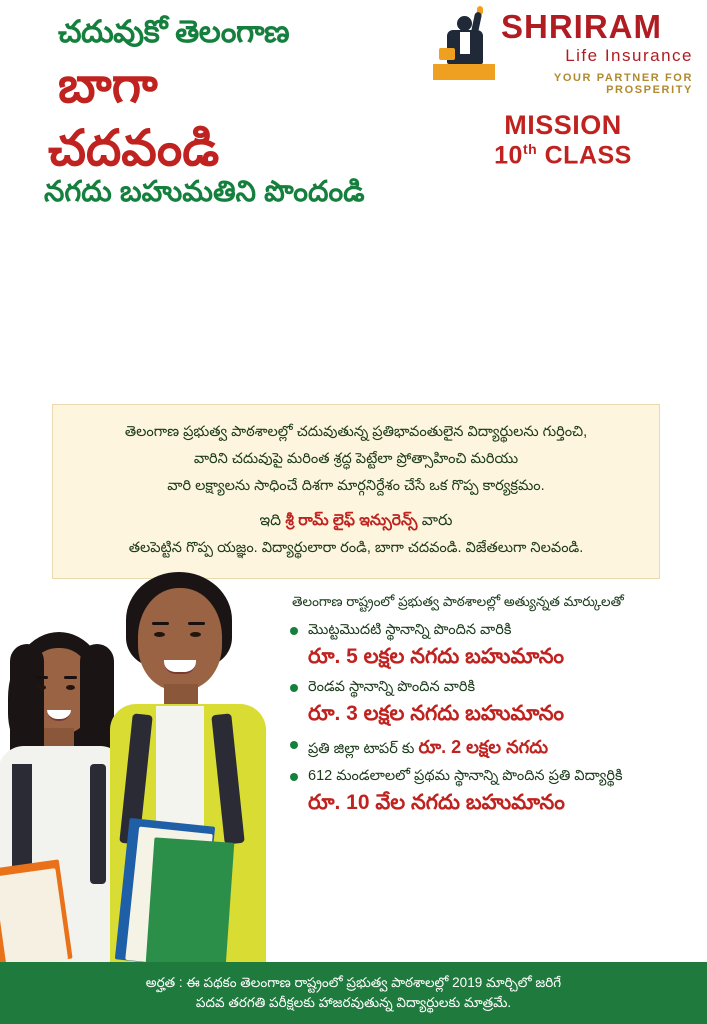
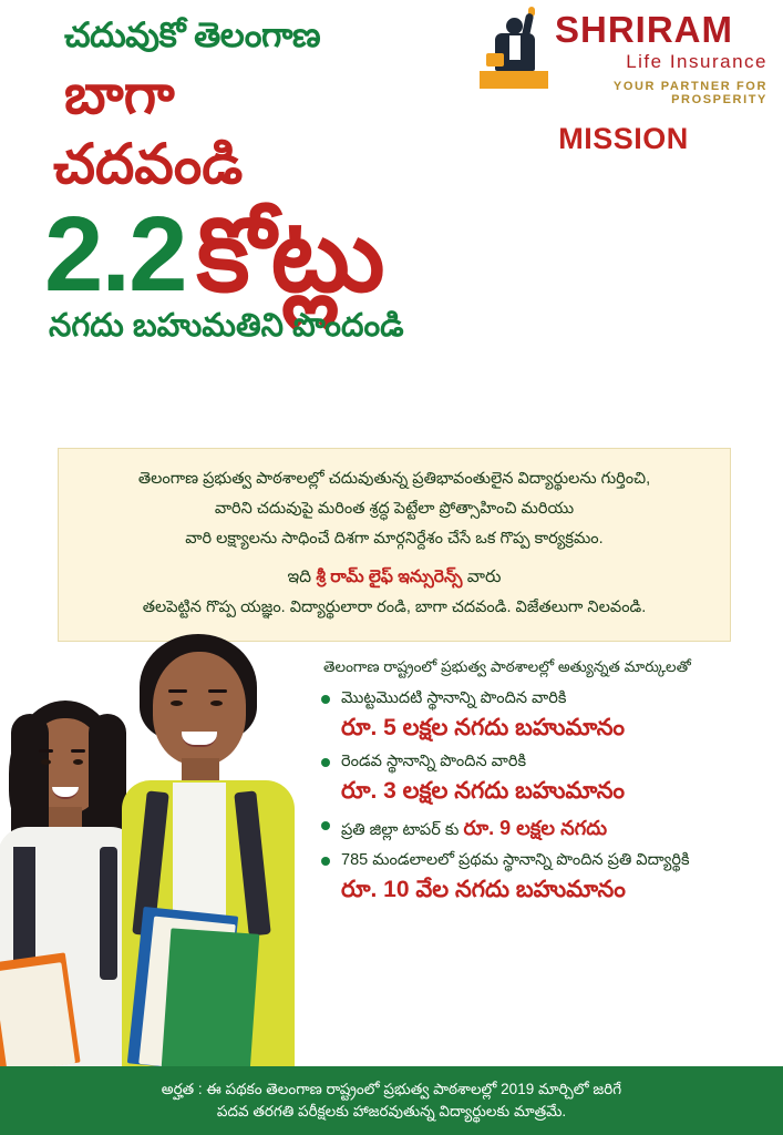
  చదువుకో తెలంగాణ
  బాగా
  చదవండి
+ 2.2
+ కోట్లు
  నగదు బహుమతిని పొందండి
  SHRIRAM
  Life Insurance
  YOUR PARTNER FOR PROSPERITY
  MISSION
- 10th CLASS
  తెలంగాణ ప్రభుత్వ పాఠశాలల్లో చదువుతున్న ప్రతిభావంతులైన విద్యార్థులను గుర్తించి,
  వారిని చదువుపై మరింత శ్రద్ధ పెట్టేలా ప్రోత్సాహించి మరియు
  వారి లక్ష్యాలను సాధించే దిశగా మార్గనిర్దేశం చేసే ఒక గొప్ప కార్యక్రమం.
  ఇది శ్రీ రామ్ లైఫ్ ఇన్సురెన్స్ వారు
  తలపెట్టిన గొప్ప యజ్ఞం. విద్యార్థులారా రండి, బాగా చదవండి. విజేతలుగా నిలవండి.
  తెలంగాణ రాష్ట్రంలో ప్రభుత్వ పాఠశాలల్లో అత్యున్నత మార్కులతో
  మొట్టమొదటి స్థానాన్ని పొందిన వారికి
  రూ. 5 లక్షల నగదు బహుమానం
  రెండవ స్థానాన్ని పొందిన వారికి
  రూ. 3 లక్షల నగదు బహుమానం
- ప్రతి జిల్లా టాపర్ కు రూ. 2 లక్షల నగదు
+ ప్రతి జిల్లా టాపర్ కు రూ. 9 లక్షల నగదు
- 612 మండలాలలో ప్రథమ స్థానాన్ని పొందిన ప్రతి విద్యార్థికి
+ 785 మండలాలలో ప్రథమ స్థానాన్ని పొందిన ప్రతి విద్యార్థికి
  రూ. 10 వేల నగదు బహుమానం
  అర్హత : ఈ పథకం తెలంగాణ రాష్ట్రంలో ప్రభుత్వ పాఠశాలల్లో 2019 మార్చిలో జరిగే
  పదవ తరగతి పరీక్షలకు హాజరవుతున్న విద్యార్థులకు మాత్రమే.
